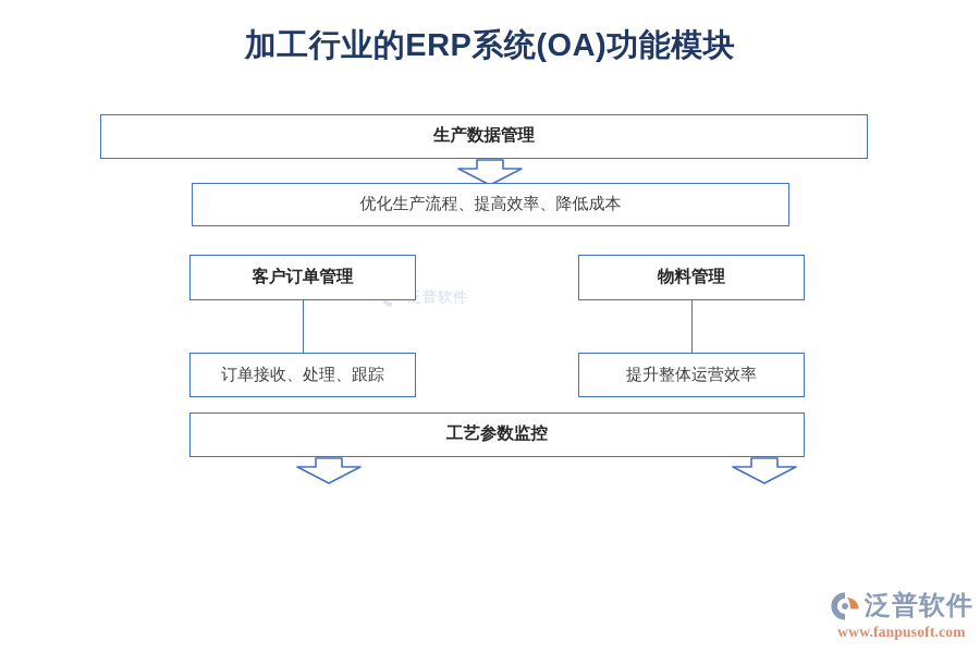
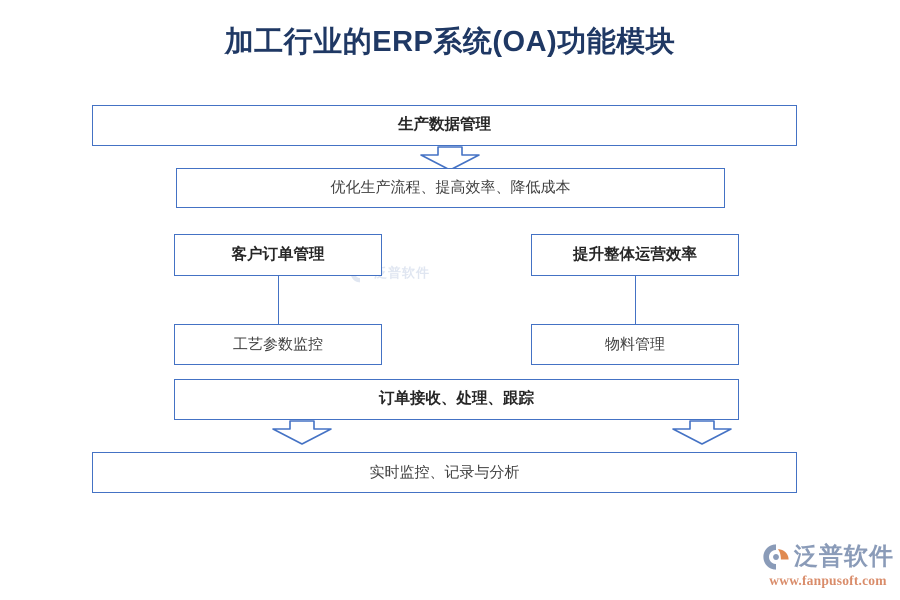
  加工行业的ERP系统(OA)功能模块
  生产数据管理
  优化生产流程、提高效率、降低成本
  客户订单管理
- 物料管理
+ 提升整体运营效率
- 订单接收、处理、跟踪
+ 工艺参数监控
- 提升整体运营效率
+ 物料管理
- 工艺参数监控
+ 订单接收、处理、跟踪
+ 实时监控、记录与分析
  普软件
  泛普软件
  www.fanpusoft.com
